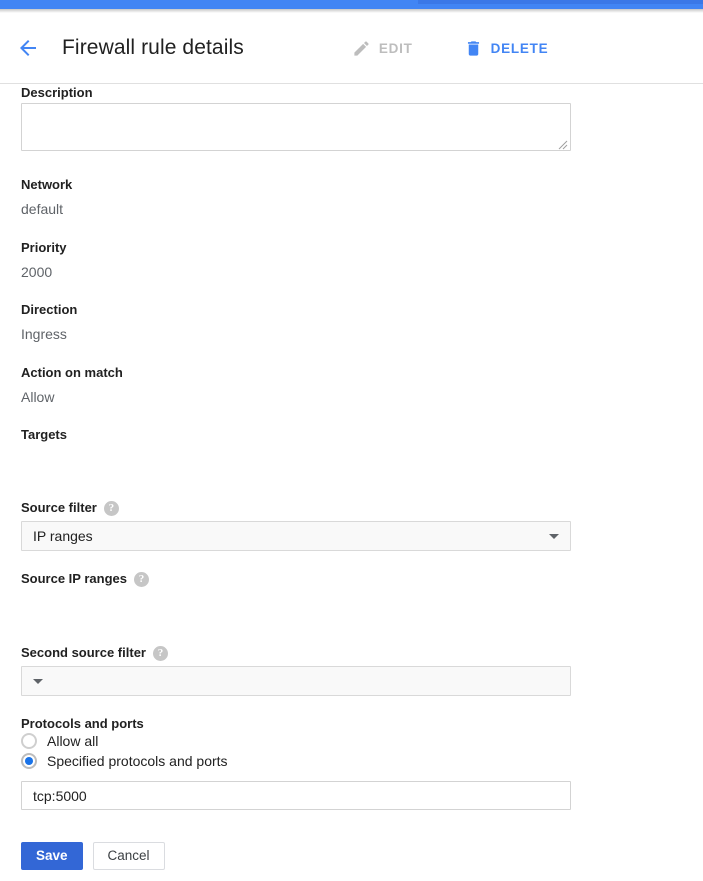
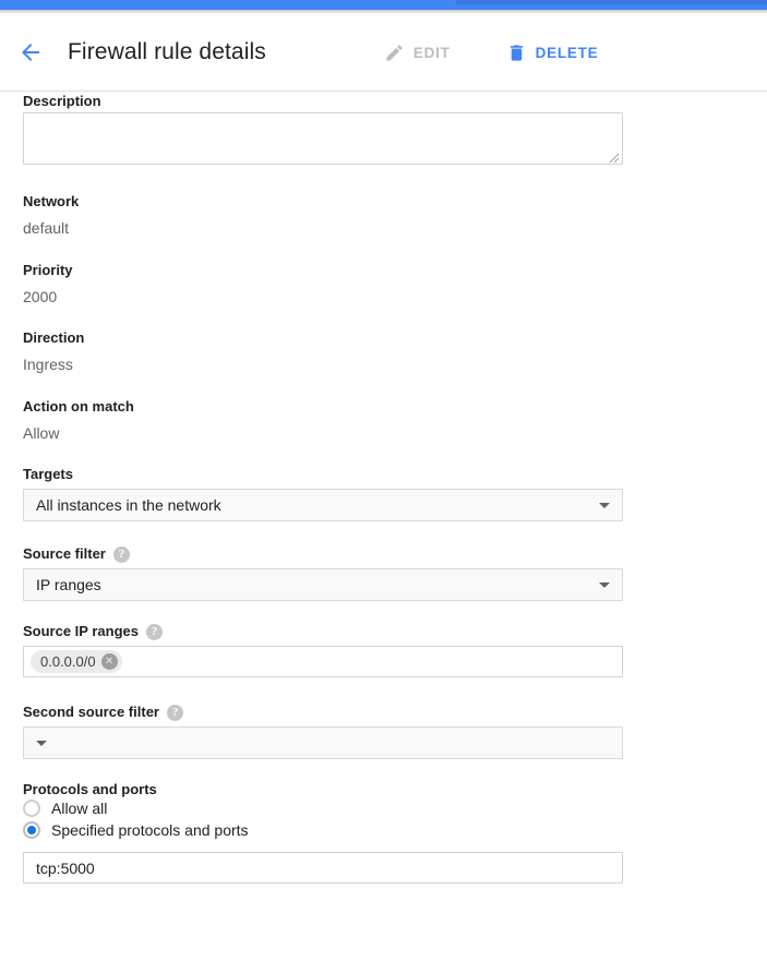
  Description
  Network
  default
  Priority
  2000
  Direction
  Ingress
  Action on match
  Allow
  Targets
+ All instances in the network
  Source filter
  ?
  IP ranges
  Source IP ranges
  ?
+ 0.0.0.0/0
+ ✕
  Second source filter
  ?
  Protocols and ports
  Allow all
  Specified protocols and ports
  tcp:5000
- Save
- Cancel
  Firewall rule details
  EDIT
  DELETE
